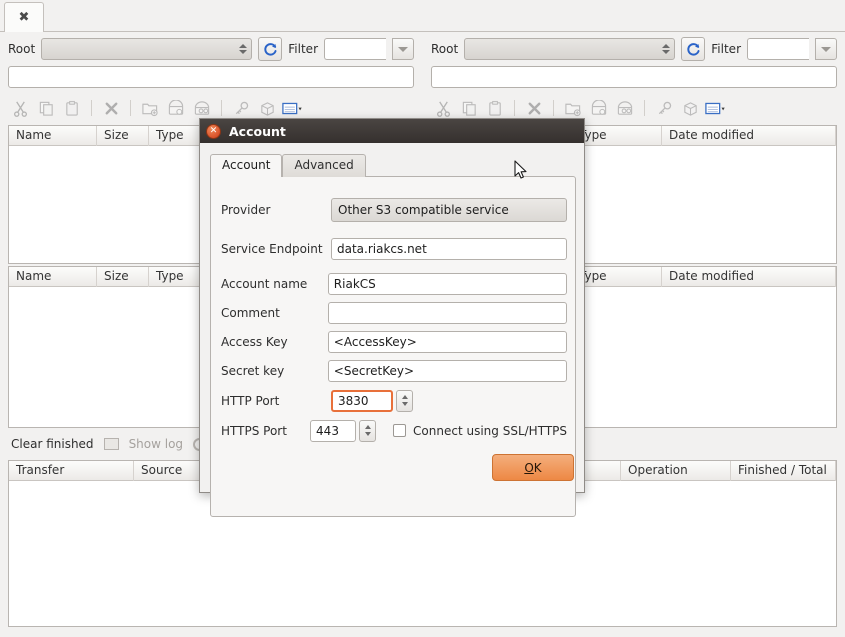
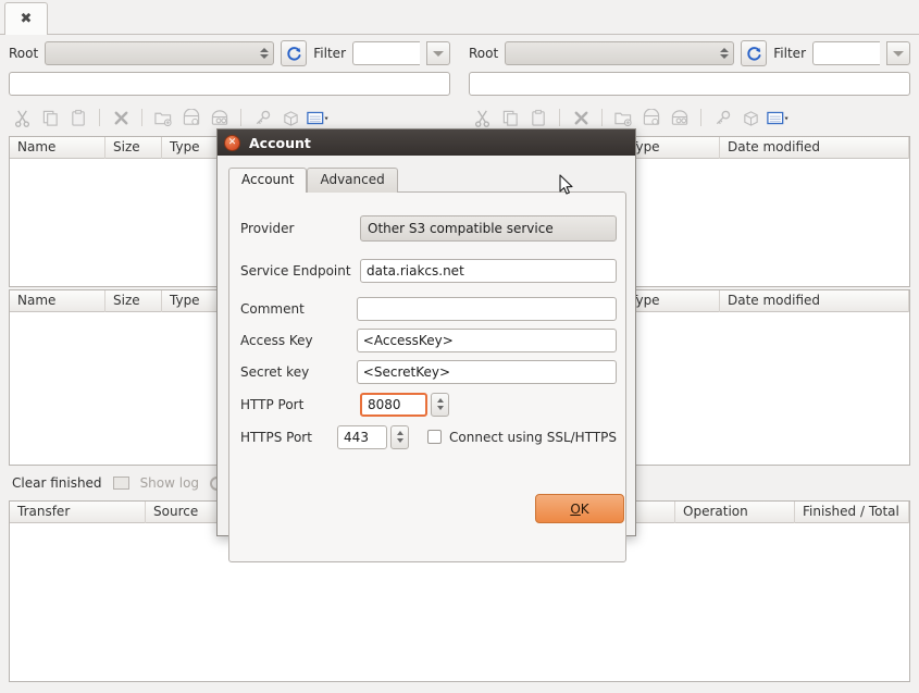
  ✖
  Root
  Filter
  Name
  Size
  Type
  Name
  Size
  Type
  Root
  Filter
  ype
  Date modified
  ype
  Date modified
  Clear finished
  Show log
  Transfer
  Source
  Operation
  Finished / Total
  ✕
  Account
  Account
  Advanced
  Provider
  Other S3 compatible service
  Service Endpoint
  data.riakcs.net
- Account name
- RiakCS
  Comment
  Access Key
  <AccessKey>
  Secret key
  <SecretKey>
  HTTP Port
- 3830
+ 8080
  HTTPS Port
  443
  Connect using SSL/HTTPS
  O
  K
